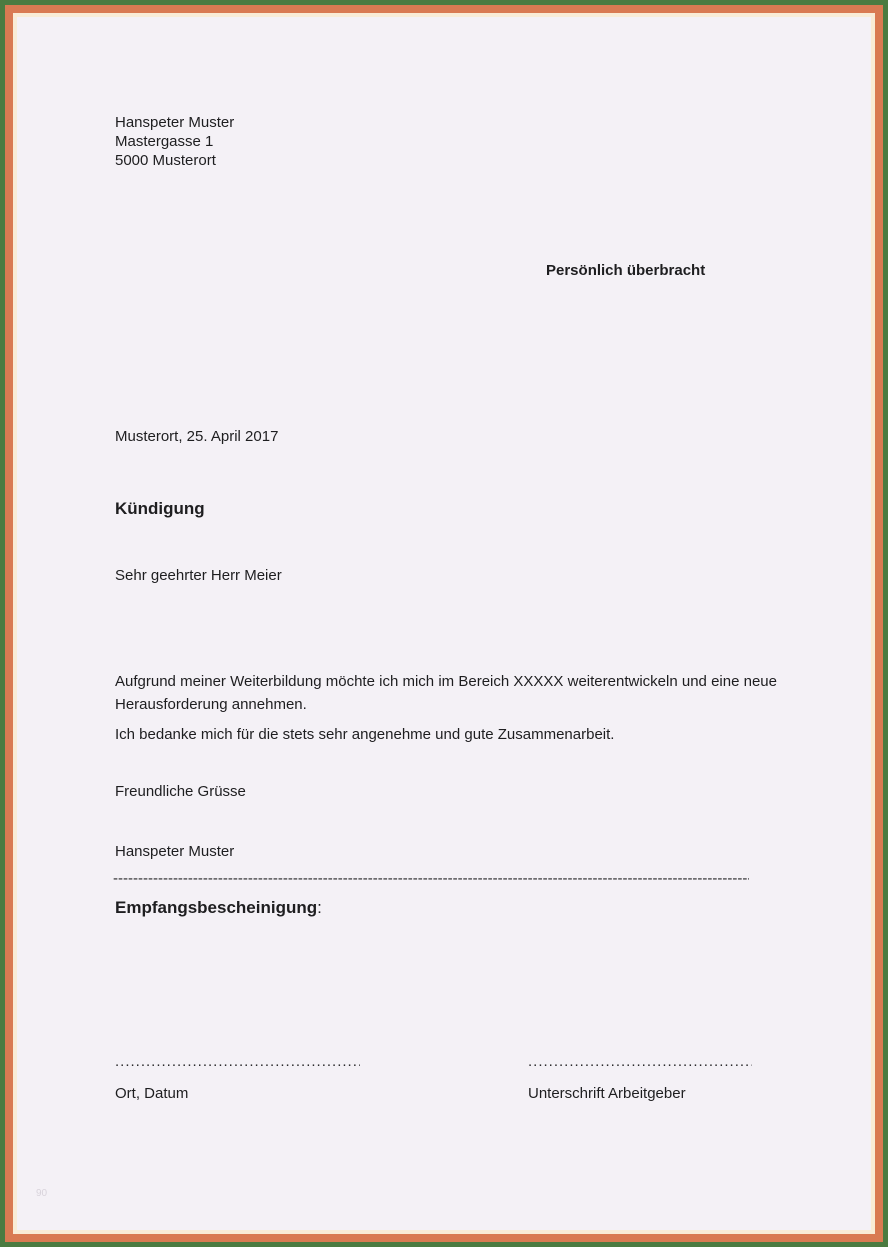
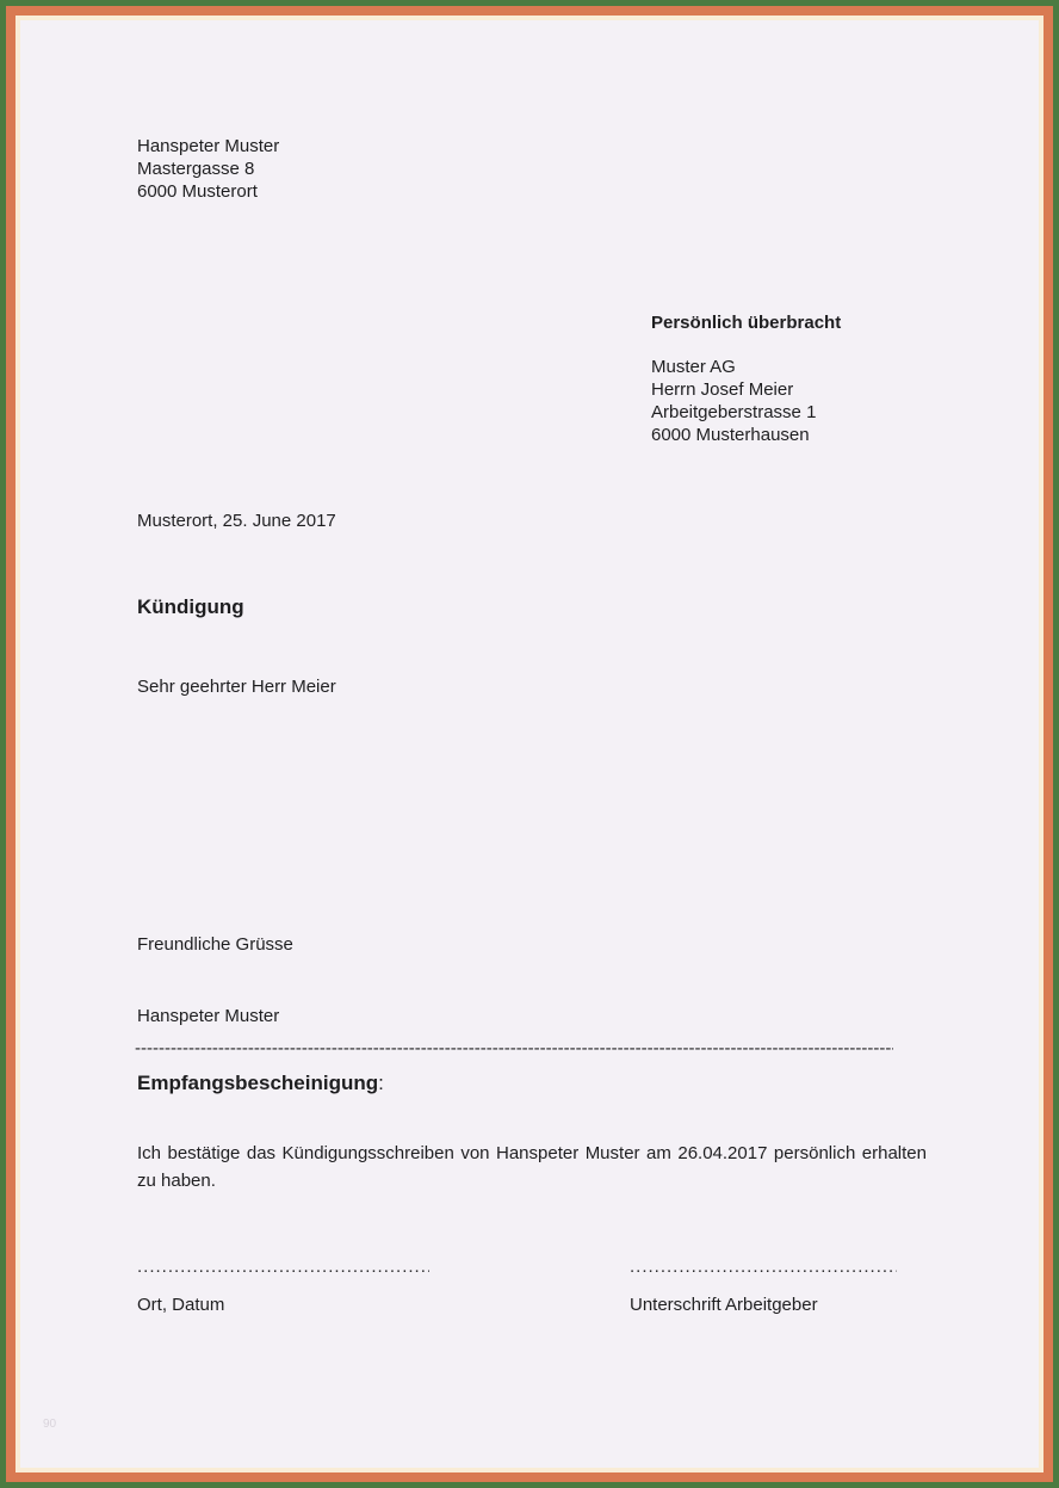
  Hanspeter Muster
- Mastergasse 1
+ Mastergasse 8
- 5000 Musterort
+ 6000 Musterort
  Persönlich überbracht
+ Muster AG
+ Herrn Josef Meier
+ Arbeitgeberstrasse 1
+ 6000 Musterhausen
- Musterort, 25. April 2017
+ Musterort, 25. June 2017
  Kündigung
  Sehr geehrter Herr Meier
- Aufgrund meiner Weiterbildung möchte ich mich im Bereich XXXXX weiterentwickeln und eine neue Herausforderung annehmen.
- Ich bedanke mich für die stets sehr angenehme und gute Zusammenarbeit.
  Freundliche Grüsse
  Hanspeter Muster
  -------------------------------------------------------------------------------------------------------------------------------
  Empfangsbescheinigung:
+ Ich bestätige das Kündigungsschreiben von Hanspeter Muster am 26.04.2017 persönlich erhalten zu haben.
  Ort, Datum
  Unterschrift Arbeitgeber
  90
